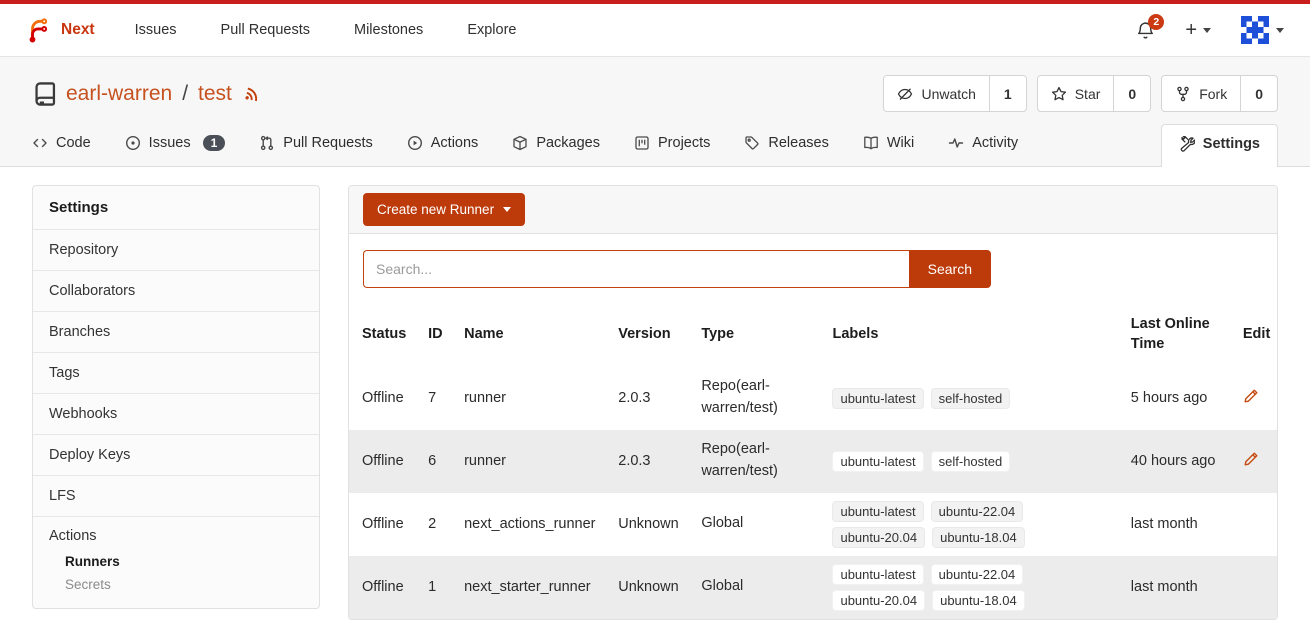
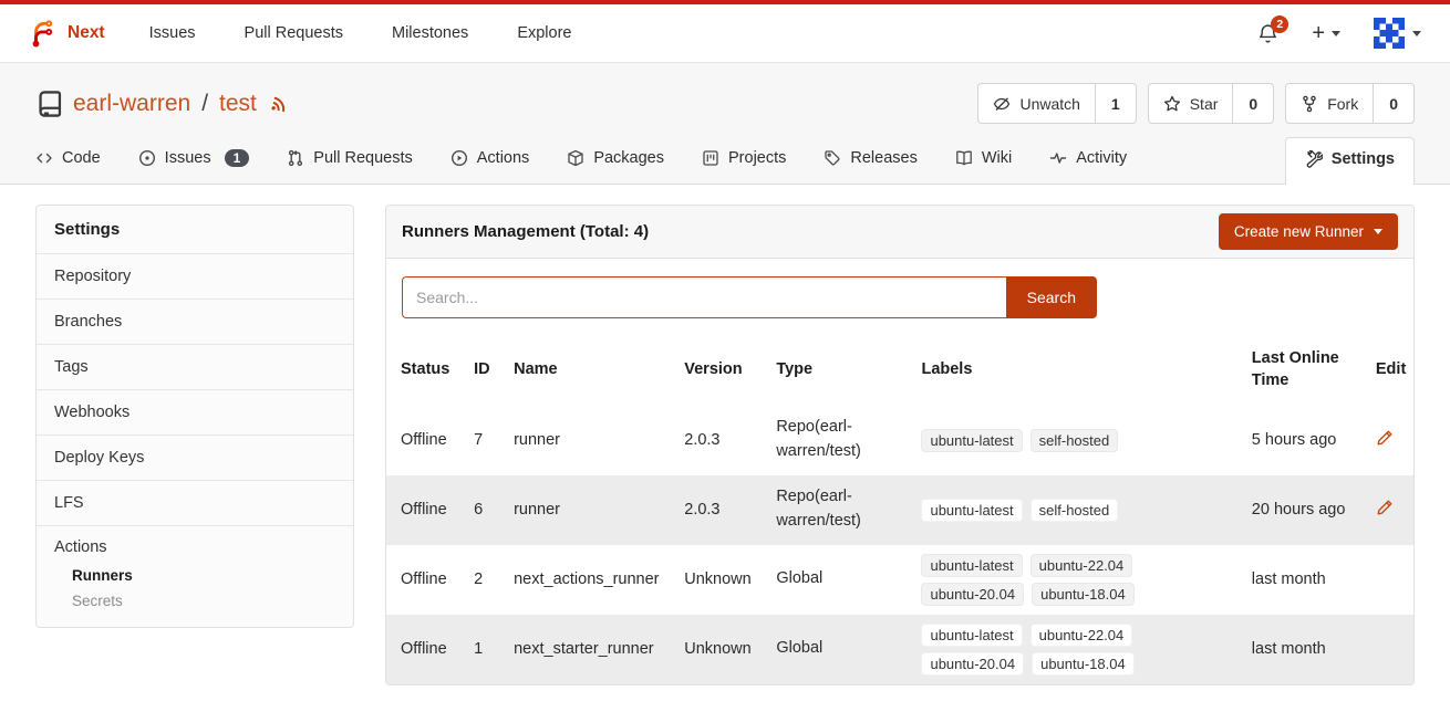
  Next
  Issues
  Pull Requests
  Milestones
  Explore
  2
  +
  earl-warren
  /
  test
  Unwatch
  1
  Star
  0
  Fork
  0
  Code
  Issues
  1
  Pull Requests
  Actions
  Packages
  Projects
  Releases
  Wiki
  Activity
  Settings
  Settings
  Repository
- Collaborators
  Branches
  Tags
  Webhooks
  Deploy Keys
  LFS
  Actions
  Runners
  Secrets
+ Runners Management (Total: 4)
  Create new Runner
  Search...
  Search
  Status	ID	Name	Version	Type	Labels	Last Online Time	Edit
  Offline	7	runner	2.0.3	Repo(earl-warren/test)	ubuntu-latest self-hosted	5 hours ago
- Offline	6	runner	2.0.3	Repo(earl-warren/test)	ubuntu-latest self-hosted	40 hours ago
+ Offline	6	runner	2.0.3	Repo(earl-warren/test)	ubuntu-latest self-hosted	20 hours ago
  Offline	2	next_actions_runner	Unknown	Global	ubuntu-latest ubuntu-22.04 ubuntu-20.04 ubuntu-18.04	last month
  Offline	1	next_starter_runner	Unknown	Global	ubuntu-latest ubuntu-22.04 ubuntu-20.04 ubuntu-18.04	last month
